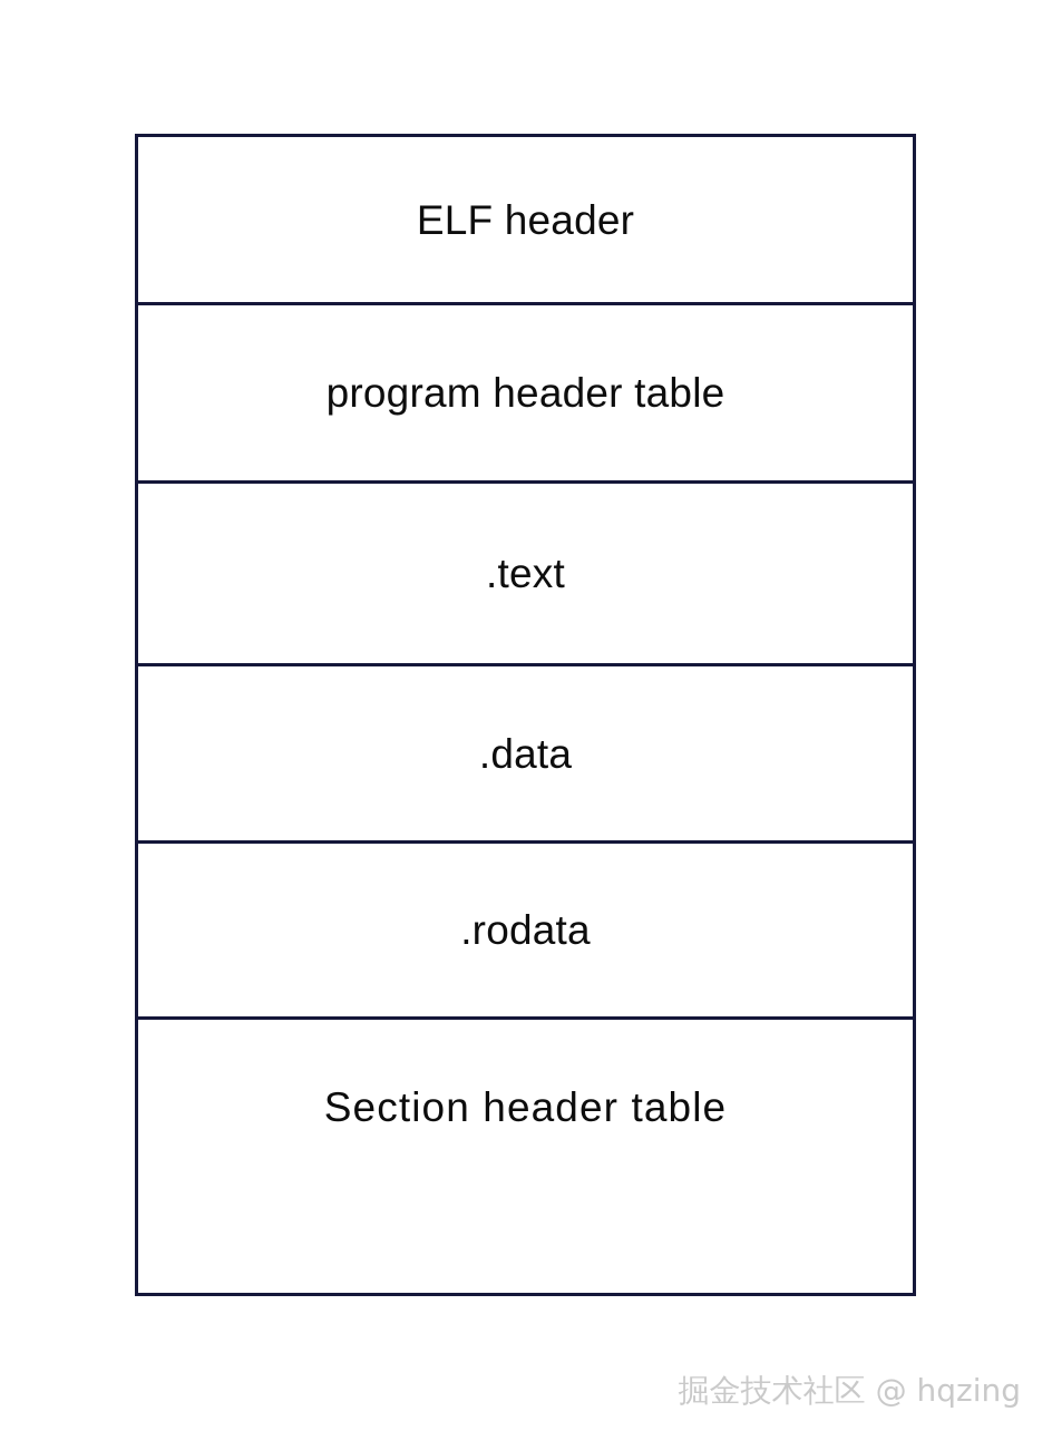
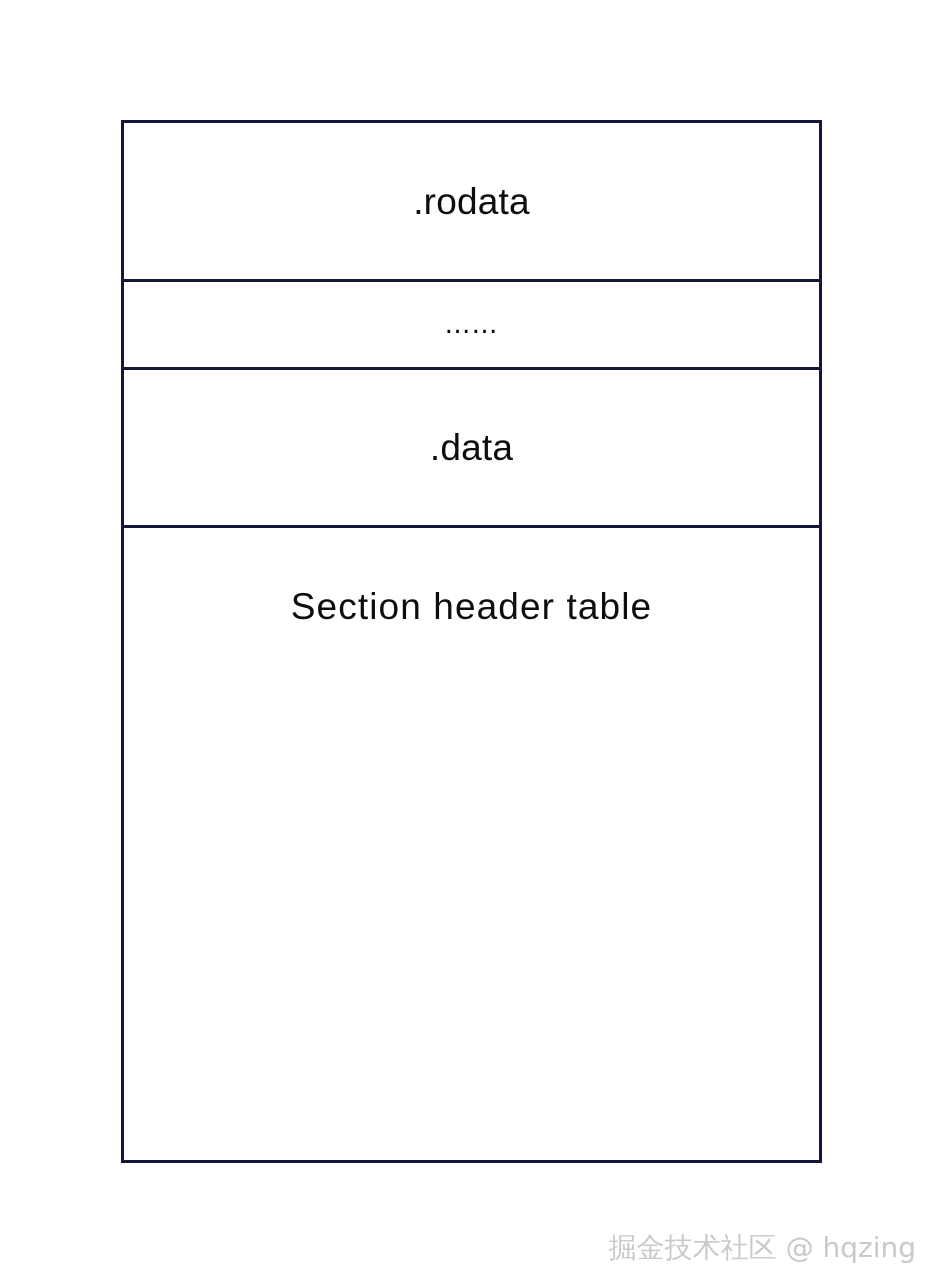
- ELF header
- program header table
- .text
- .data
+ .rodata
+ ……
- .rodata
+ .data
  Section header table
  掘金技术社区 @ hqzing
